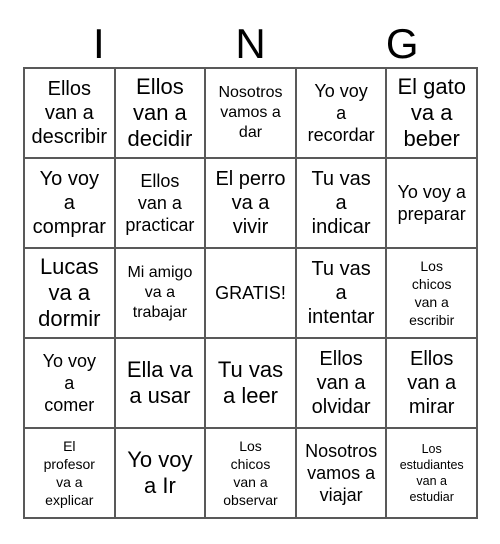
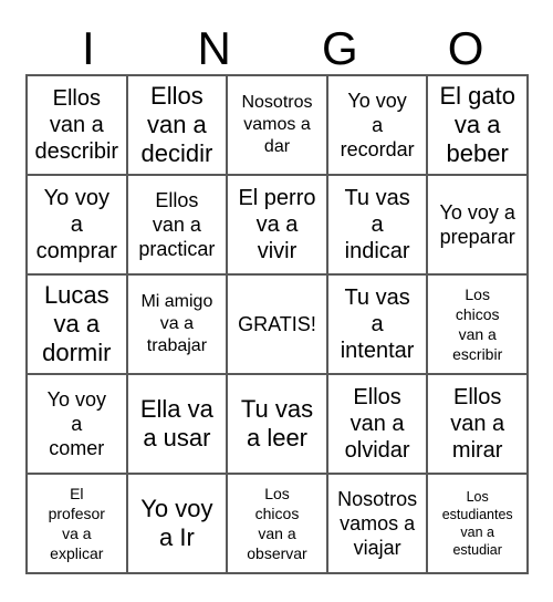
  I
  N
  G
+ O
  Ellos
  van a
  describir
  Ellos
  van a
  decidir
  Nosotros
  vamos a
  dar
  Yo voy
  a
  recordar
  El gato
  va a
  beber
  Yo voy
  a
  comprar
  Ellos
  van a
  practicar
  El perro
  va a
  vivir
  Tu vas
  a
  indicar
  Yo voy a
  preparar
  Lucas
  va a
  dormir
  Mi amigo
  va a
  trabajar
  GRATIS!
  Tu vas
  a
  intentar
  Los
  chicos
  van a
  escribir
  Yo voy
  a
  comer
  Ella va
  a usar
  Tu vas
  a leer
  Ellos
  van a
  olvidar
  Ellos
  van a
  mirar
  El
  profesor
  va a
  explicar
  Yo voy
  a Ir
  Los
  chicos
  van a
  observar
  Nosotros
  vamos a
  viajar
  Los
  estudiantes
  van a
  estudiar
